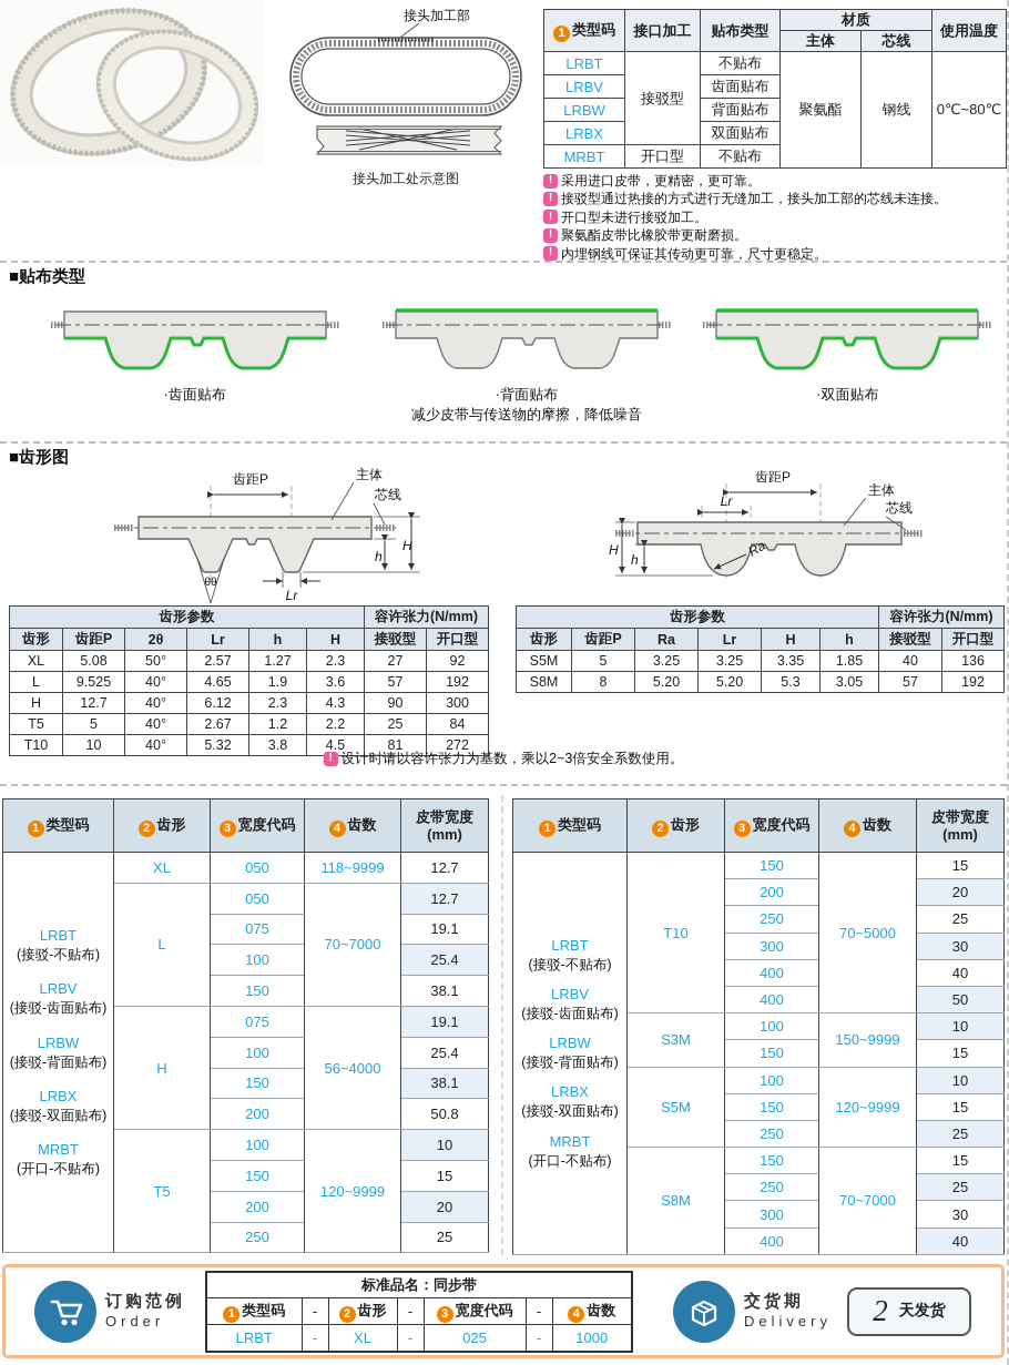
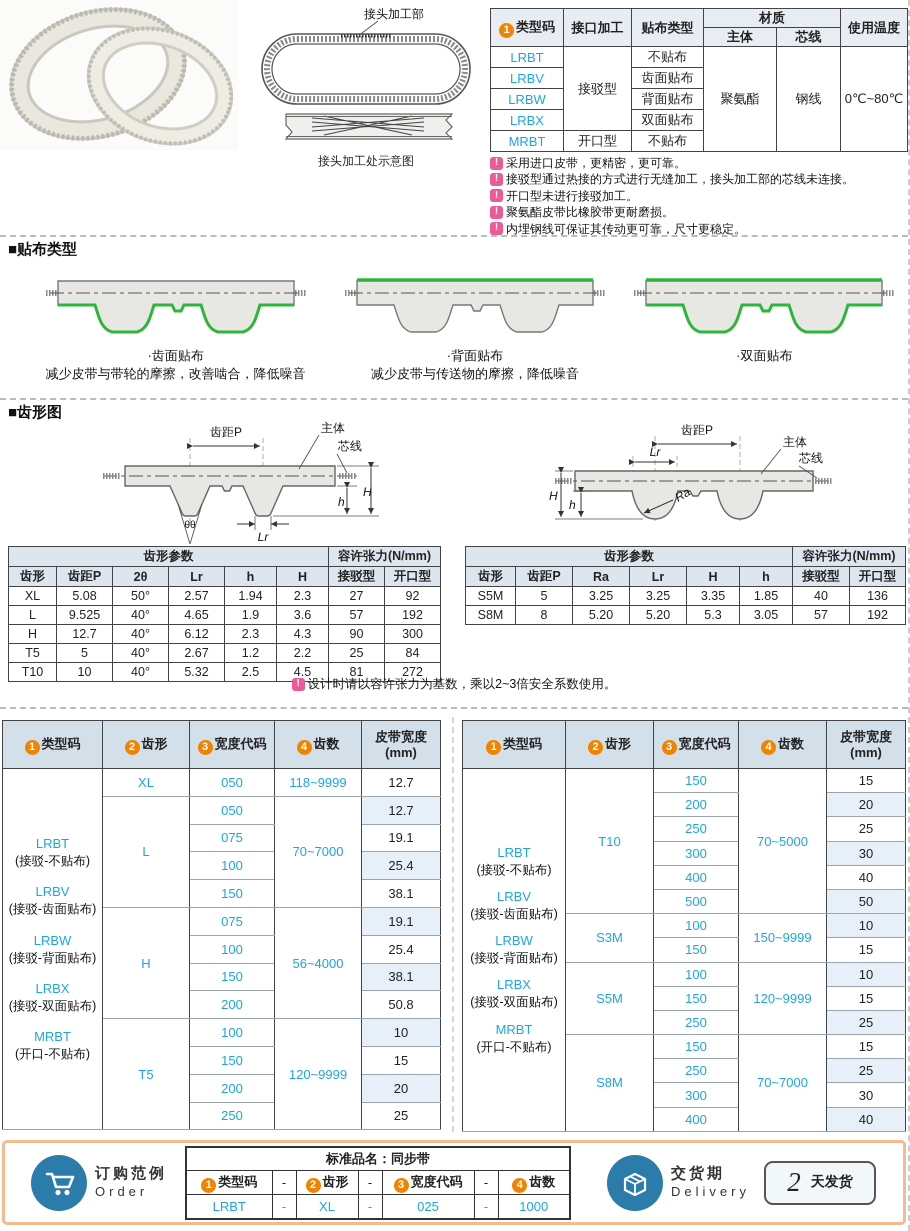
  接头加工部
  接头加工处示意图
  1 类型码	接口加工	贴布类型	材质	使用温度
  主体	芯线
  LRBT	接驳型	不贴布	聚氨酯	钢线	0℃~80℃
  LRBV	齿面贴布
  LRBW	背面贴布
  LRBX	双面贴布
  MRBT	开口型	不贴布
  !
  采用进口皮带，更精密，更可靠。
  !
  接驳型通过热接的方式进行无缝加工，接头加工部的芯线未连接。
  !
  开口型未进行接驳加工。
  !
  聚氨酯皮带比橡胶带更耐磨损。
  !
  内埋钢线可保证其传动更可靠，尺寸更稳定。
  ■贴布类型
  ·齿面贴布
+ 减少皮带与带轮的摩擦，改善啮合，降低噪音
  ·背面贴布
  减少皮带与传送物的摩擦，降低噪音
  ·双面贴布
  ■齿形图
  齿距P
  主体
  芯线
  θθ
  Lr
  h
  H
  齿距P
  Lr
  主体
  芯线
  H
  h
  齿形参数	容许张力(N/mm)
  齿形	齿距P	2θ	Lr	h	H	接驳型	开口型
- XL	5.08	50°	2.57	1.27	2.3	27	92
+ XL	5.08	50°	2.57	1.94	2.3	27	92
  L	9.525	40°	4.65	1.9	3.6	57	192
  H	12.7	40°	6.12	2.3	4.3	90	300
  T5	5	40°	2.67	1.2	2.2	25	84
- T10	10	40°	5.32	3.8	4.5	81	272
+ T10	10	40°	5.32	2.5	4.5	81	272
  齿形参数	容许张力(N/mm)
  齿形	齿距P	Ra	Lr	H	h	接驳型	开口型
  S5M	5	3.25	3.25	3.35	1.85	40	136
  S8M	8	5.20	5.20	5.3	3.05	57	192
  !
  设计时请以容许张力为基数，乘以2~3倍安全系数使用。
  1 类型码	2 齿形	3 宽度代码	4 齿数	皮带宽度(mm)
  LRBT(接驳-不贴布) LRBV(接驳-齿面贴布) LRBW(接驳-背面贴布) LRBX(接驳-双面贴布) MRBT(开口-不贴布)	XL	050	118~9999	12.7
  L	050	70~7000	12.7
  075	19.1
  100	25.4
  150	38.1
  H	075	56~4000	19.1
  100	25.4
  150	38.1
  200	50.8
  T5	100	120~9999	10
  150	15
  200	20
  250	25
  1 类型码	2 齿形	3 宽度代码	4 齿数	皮带宽度(mm)
  LRBT(接驳-不贴布) LRBV(接驳-齿面贴布) LRBW(接驳-背面贴布) LRBX(接驳-双面贴布) MRBT(开口-不贴布)	T10	150	70~5000	15
  200	20
  250	25
  300	30
  400	40
- 400	50
+ 500	50
  S3M	100	150~9999	10
  150	15
  S5M	100	120~9999	10
  150	15
  250	25
  S8M	150	70~7000	15
  250	25
  300	30
  400	40
  订购范例
  Order
  标准品名：同步带
  1 类型码	-	2 齿形	-	3 宽度代码	-	4 齿数
  LRBT	-	XL	-	025	-	1000
  交货期
  Delivery
  2
  天发货
